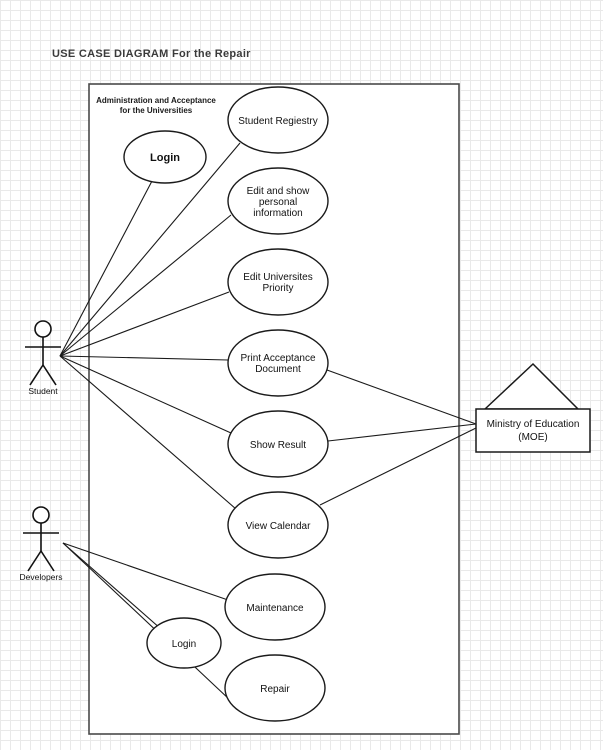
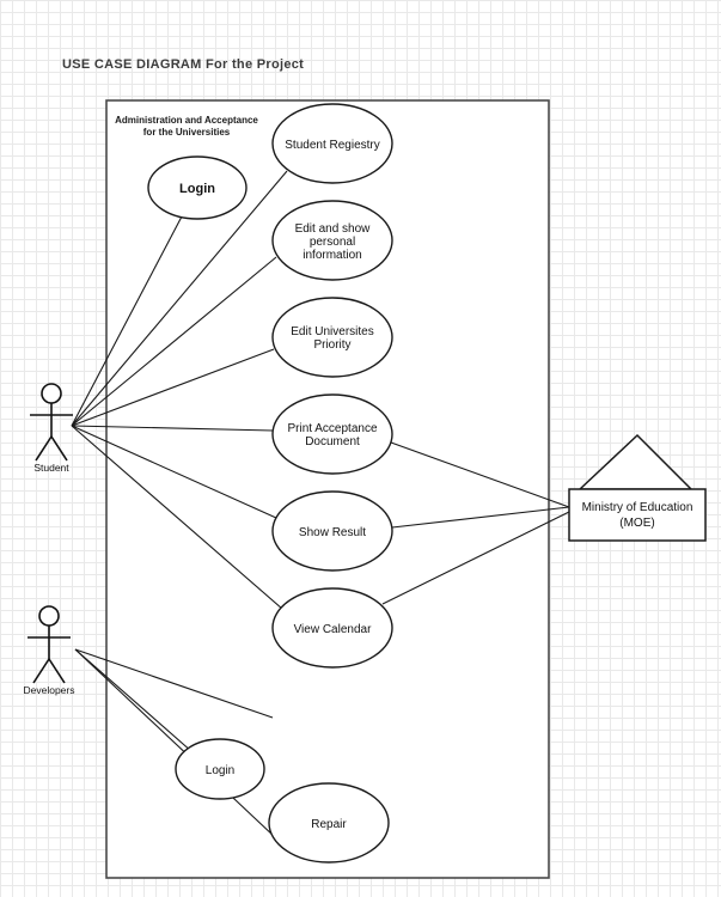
- USE CASE DIAGRAM For the Repair
+ USE CASE DIAGRAM For the Project
  Administration and Acceptance
  for the Universities
  Login
  Student Regiestry
  Edit and show
  personal
  information
  Edit Universites
  Priority
  Print Acceptance
  Document
  Show Result
  View Calendar
- Maintenance
  Login
  Repair
  Student
  Developers
  Ministry of Education
  (MOE)
